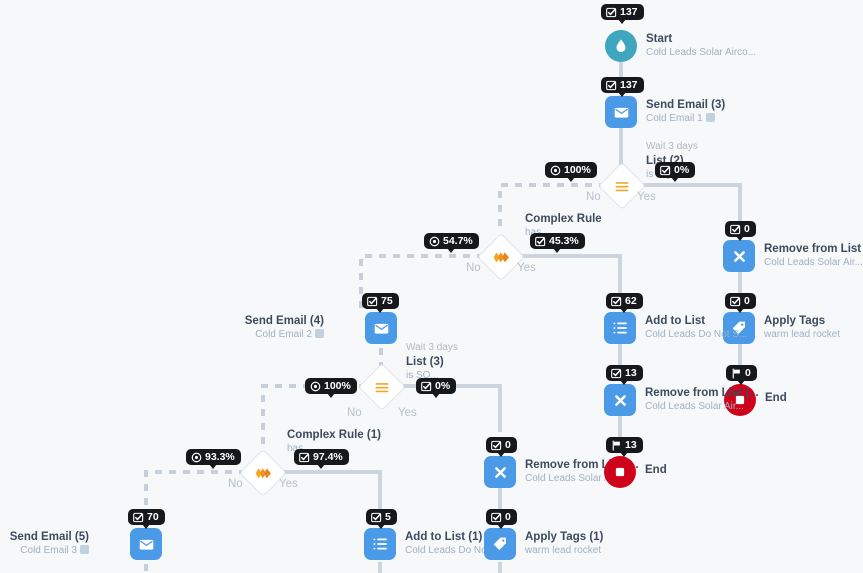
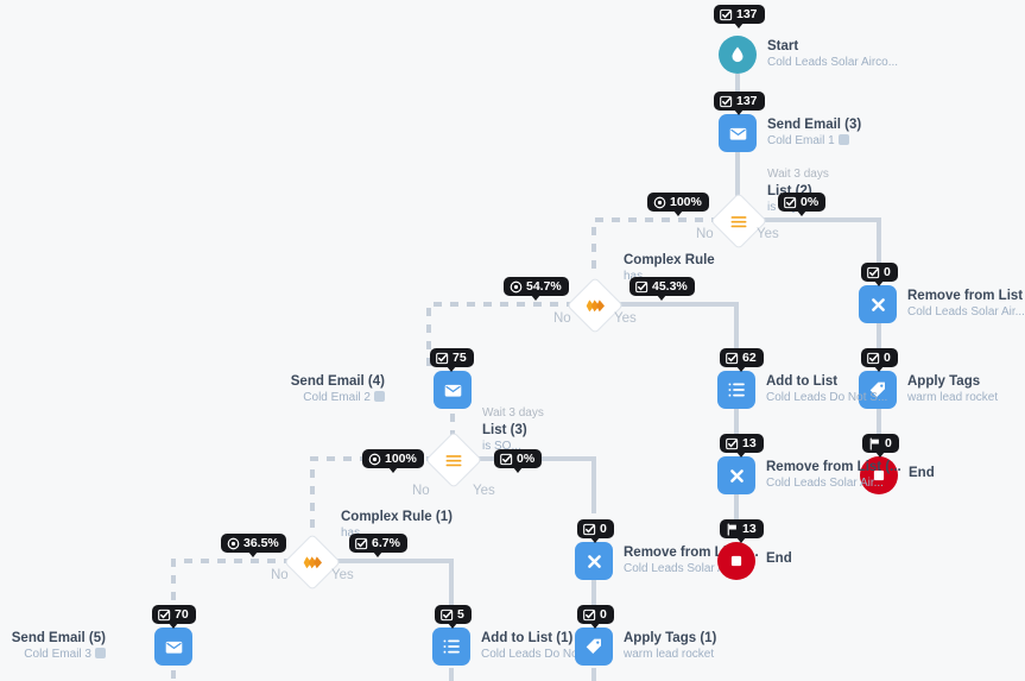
  Start
  Cold Leads Solar Airco...
  137
  Send Email (3)
  Cold Email 1
  137
  Wait 3 days
  List (2)
  100%
  0%
  No
  Yes
  Remove from List
  Cold Leads Solar Air...
  0
  Apply Tags
  warm lead rocket
  0
  End
  0
  Complex Rule
  54.7%
  45.3%
  No
  Yes
  Add to List
  Cold Leads Do Not S...
  62
  Remove from List (...
  Cold Leads Solar Air...
  13
  Send Email (4)
  Cold Email 2
  75
  Wait 3 days
  List (3)
  is SQ...
  100%
  0%
  No
  Yes
  Cold Leads Solar
  0
  End
  13
  Complex Rule (1)
- 93.3%
+ 36.5%
- 97.4%
+ 6.7%
  No
  Yes
  Add to List (1)
  5
  Apply Tags (1)
  warm lead rocket
  0
  Send Email (5)
  Cold Email 3
  70
